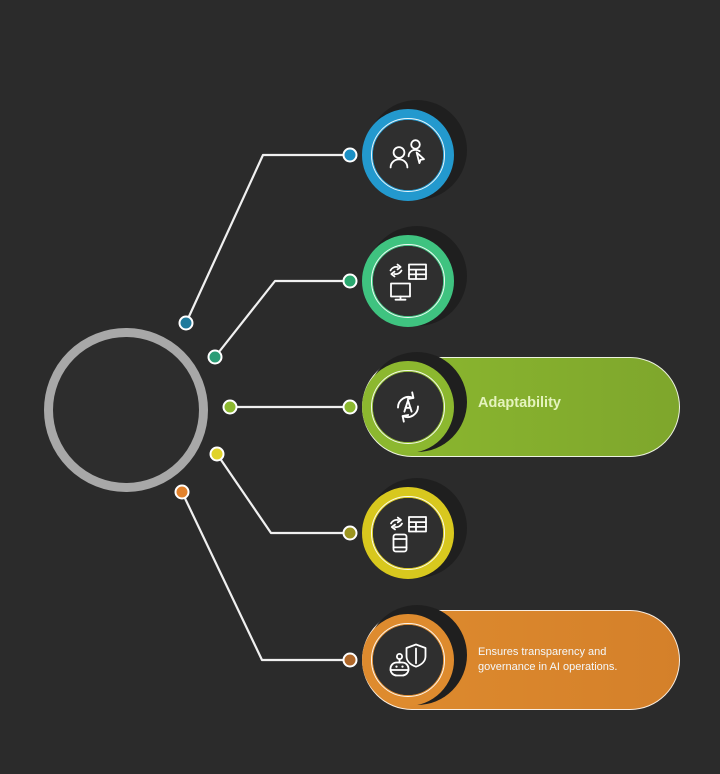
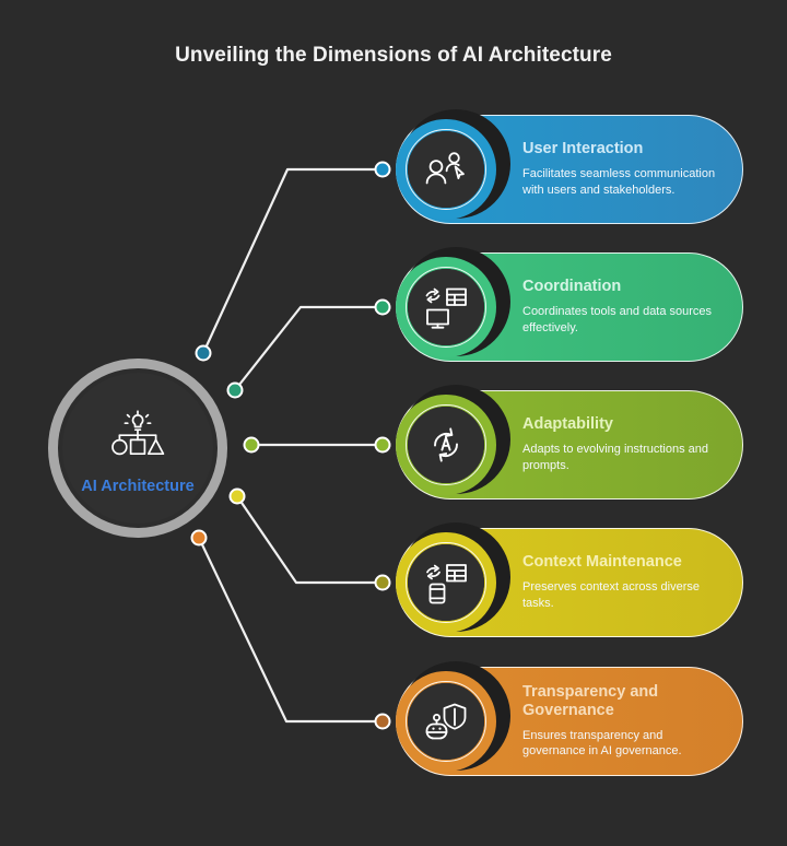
+ Unveiling the Dimensions of AI Architecture
+ AI Architecture
+ User Interaction
+ Facilitates seamless communication with users and stakeholders.
+ Coordination
+ Coordinates tools and data sources effectively.
  Adaptability
+ Adapts to evolving instructions and prompts.
+ Context Maintenance
+ Preserves context across diverse tasks.
+ Transparency and Governance
- Ensures transparency and governance in AI operations.
+ Ensures transparency and governance in AI governance.
